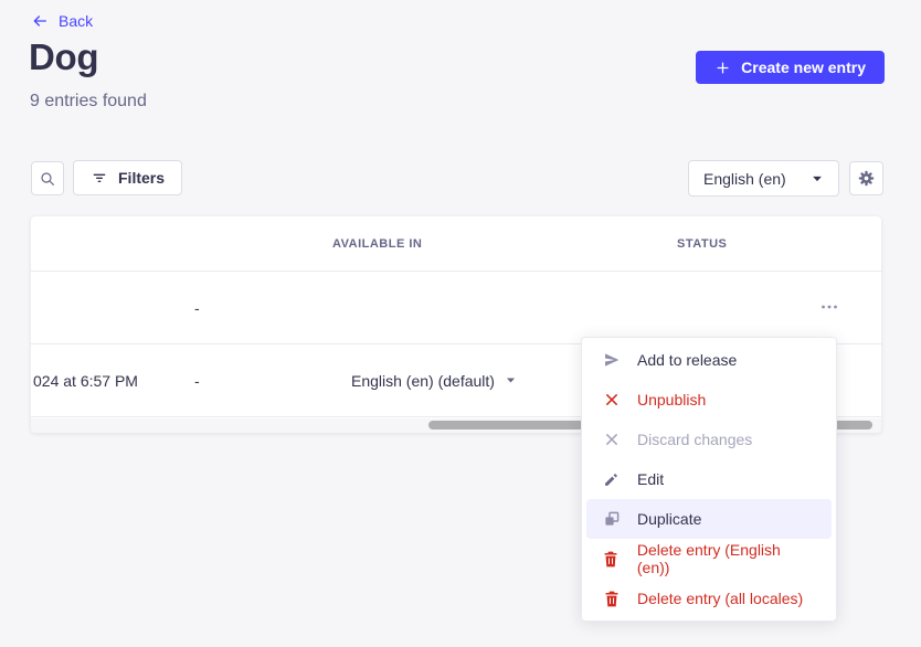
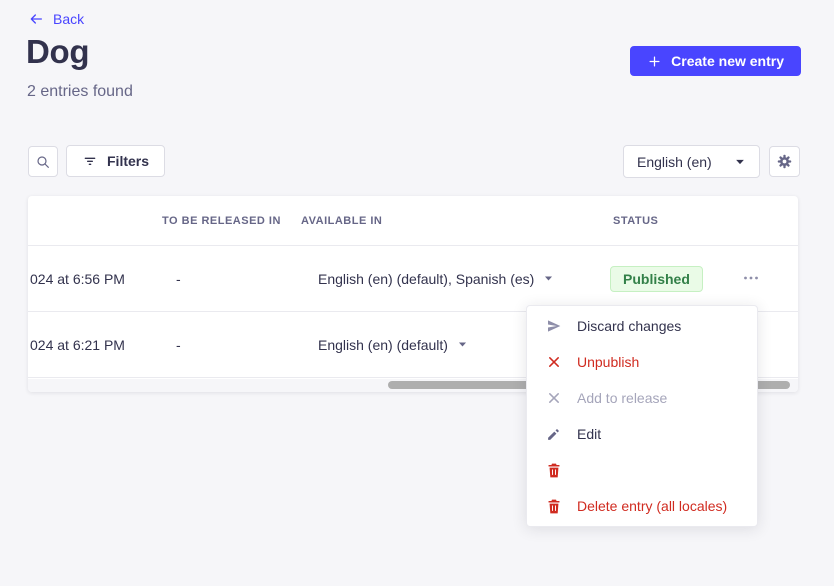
  Back
  Dog
- 9 entries found
+ 2 entries found
  Create new entry
  Filters
  English (en)
+ TO BE RELEASED IN
  AVAILABLE IN
  STATUS
+ 024 at 6:56 PM
  -
+ English (en) (default), Spanish (es)
+ Published
- 024 at 6:57 PM
+ 024 at 6:21 PM
  -
  English (en) (default)
- Add to release
+ Discard changes
  Unpublish
- Discard changes
+ Add to release
  Edit
- Duplicate
- Delete entry (English (en))
  Delete entry (all locales)
